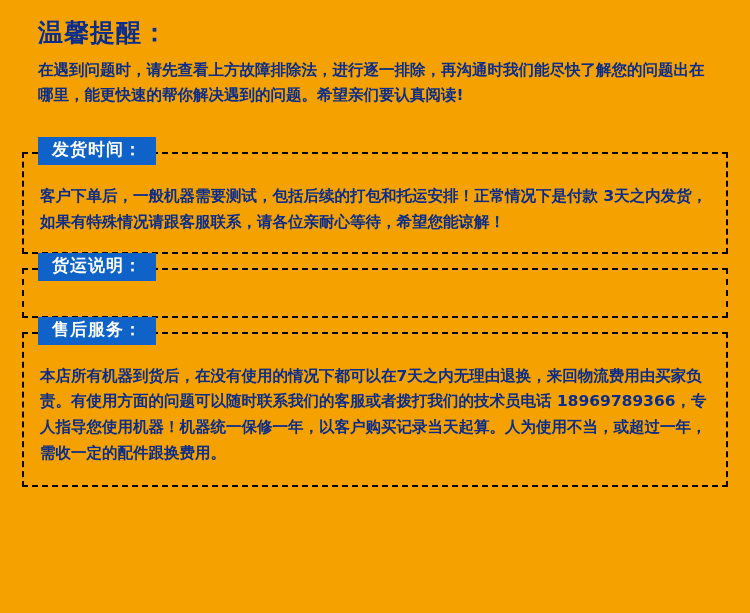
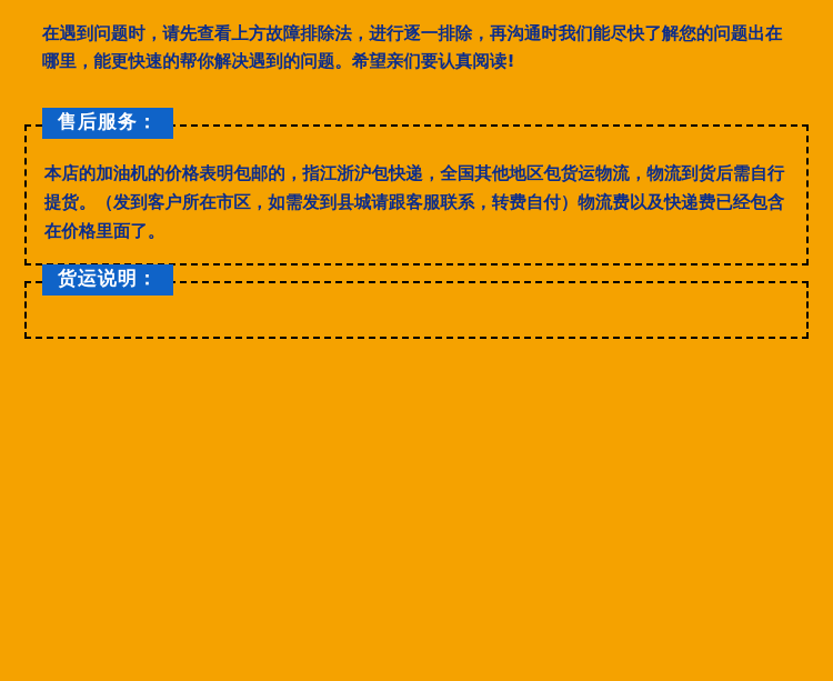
- 温馨提醒：
  在遇到问题时，请先查看上方故障排除法，进行逐一排除，再沟通时我们能尽快了解您的问题出在哪里，能更快速的帮你解决遇到的问题。希望亲们要认真阅读!
- 发货时间：
- 客户下单后，一般机器需要测试，包括后续的打包和托运安排！正常情况下是付款 3天之内发货，如果有特殊情况请跟客服联系，请各位亲耐心等待，希望您能谅解！
- 货运说明：
+ 售后服务：
+ 本店的加油机的价格表明包邮的，指江浙沪包快递，全国其他地区包货运物流，物流到货后需自行提货。（发到客户所在市区，如需发到县城请跟客服联系，转费自付）物流费以及快递费已经包含在价格里面了。
- 售后服务：
+ 货运说明：
- 本店所有机器到货后，在没有使用的情况下都可以在7天之内无理由退换，来回物流费用由买家负责。有使用方面的问题可以随时联系我们的客服或者拨打我们的技术员电话 18969789366，专人指导您使用机器！机器统一保修一年，以客户购买记录当天起算。人为使用不当，或超过一年，需收一定的配件跟换费用。
